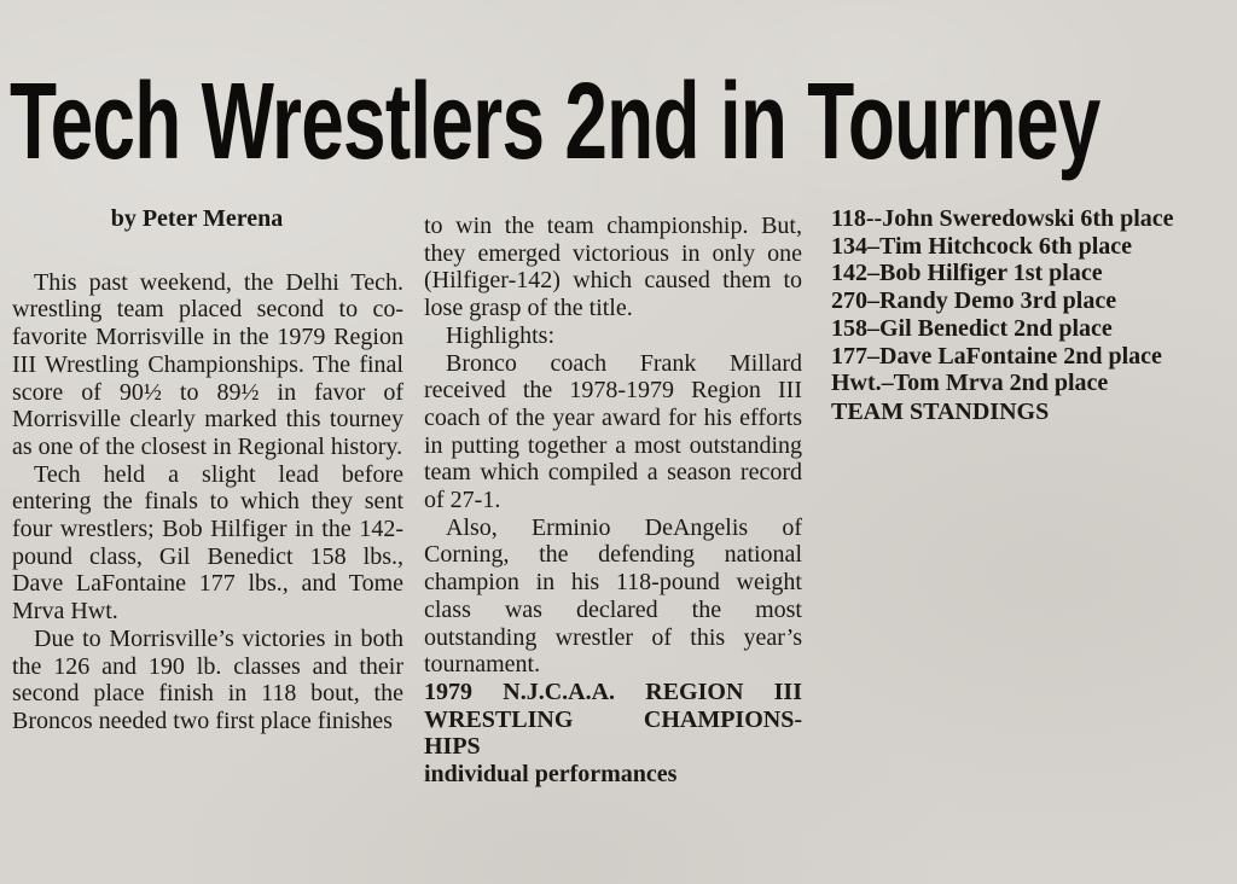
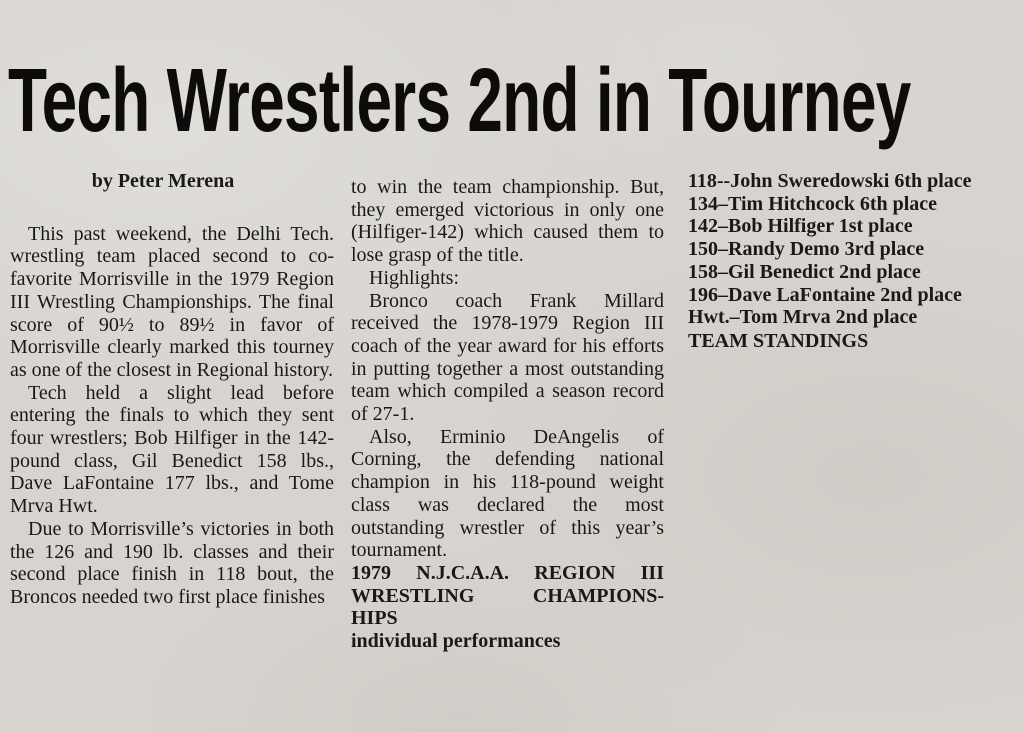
  Tech Wrestlers 2nd in Tourney
  by Peter Merena
  This past weekend, the Delhi Tech. wrestling team placed second to co-favorite Morrisville in the 1979 Region III Wrestling Championships. The final score of 90½ to 89½ in favor of Morrisville clearly marked this tourney as one of the closest in Regional history.
  Tech held a slight lead before entering the finals to which they sent four wrestlers; Bob Hilfiger in the 142-pound class, Gil Benedict 158 lbs., Dave LaFontaine 177 lbs., and Tome Mrva Hwt.
  Due to Morrisville’s victories in both the 126 and 190 lb. classes and their second place finish in 118 bout, the Broncos needed two first place finishes
  to win the team championship. But, they emerged victorious in only one (Hilfiger-142) which caused them to lose grasp of the title.
  Highlights:
  Bronco coach Frank Millard received the 1978-1979 Region III coach of the year award for his efforts in putting together a most outstanding team which compiled a season record of 27-1.
  Also, Erminio DeAngelis of Corning, the defending national champion in his 118-pound weight class was declared the most outstanding wrestler of this year’s tournament.
  1979 N.J.C.A.A. REGION III
  WRESTLING CHAMPIONS-
  HIPS
  individual performances
  118--John Sweredowski 6th place
  134–Tim Hitchcock 6th place
  142–Bob Hilfiger 1st place
- 270–Randy Demo 3rd place
+ 150–Randy Demo 3rd place
  158–Gil Benedict 2nd place
- 177–Dave LaFontaine 2nd place
+ 196–Dave LaFontaine 2nd place
  Hwt.–Tom Mrva 2nd place
  TEAM STANDINGS
